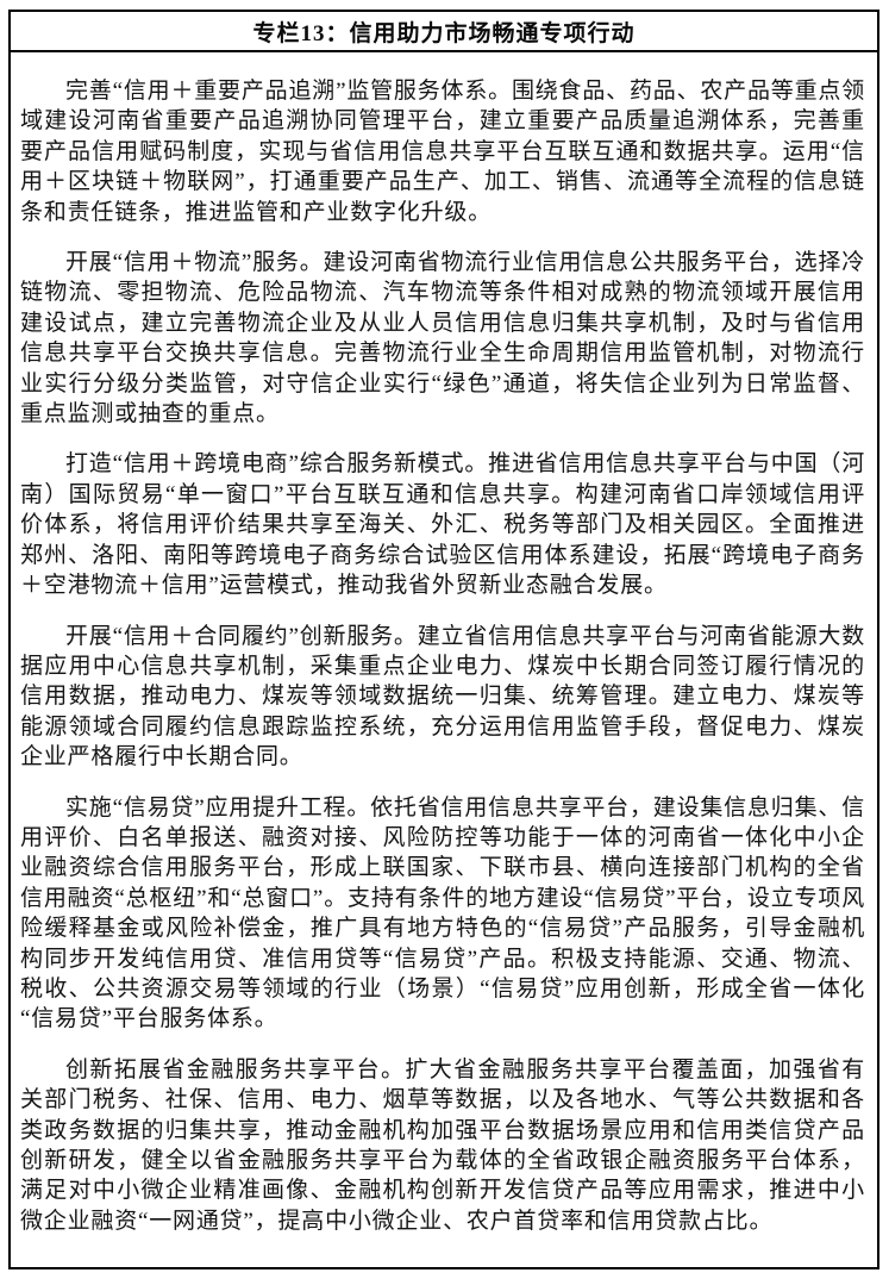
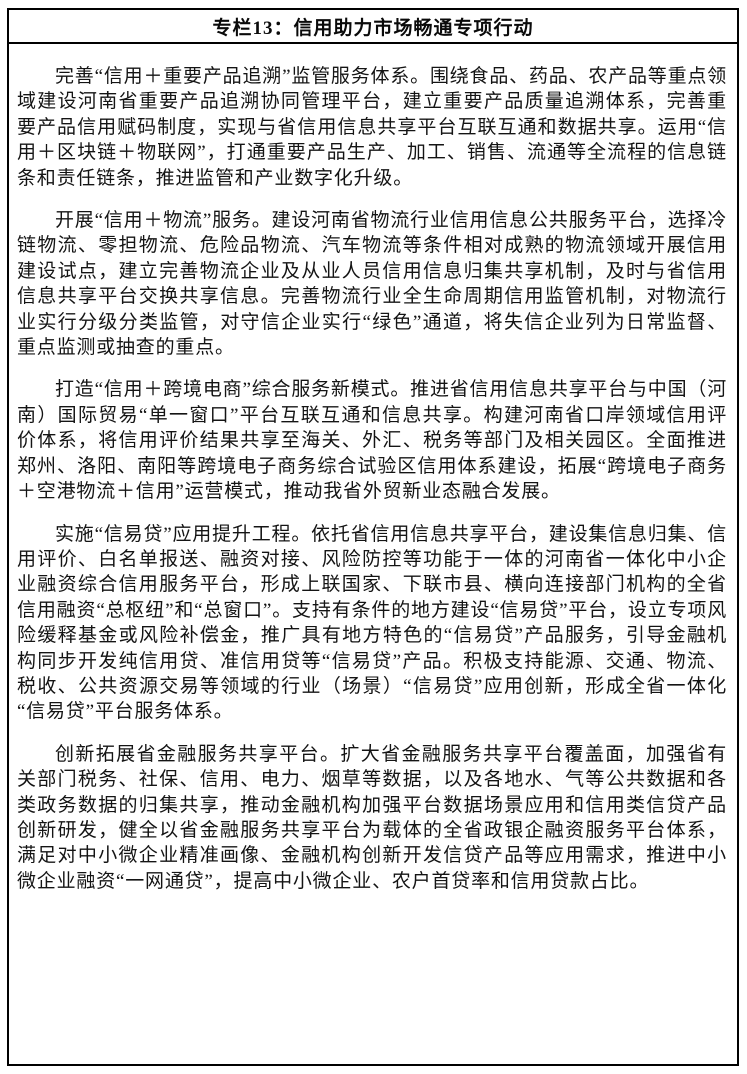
  专栏13：信用助力市场畅通专项行动
  完善“信用＋重要产品追溯”监管服务体系。围绕食品、药品、农产品等重点领域建设河南省重要产品追溯协同管理平台，建立重要产品质量追溯体系，完善重要产品信用赋码制度，实现与省信用信息共享平台互联互通和数据共享。运用“信用＋区块链＋物联网”，打通重要产品生产、加工、销售、流通等全流程的信息链条和责任链条，推进监管和产业数字化升级。
  开展“信用＋物流”服务。建设河南省物流行业信用信息公共服务平台，选择冷链物流、零担物流、危险品物流、汽车物流等条件相对成熟的物流领域开展信用建设试点，建立完善物流企业及从业人员信用信息归集共享机制，及时与省信用信息共享平台交换共享信息。完善物流行业全生命周期信用监管机制，对物流行业实行分级分类监管，对守信企业实行“绿色”通道，将失信企业列为日常监督、重点监测或抽查的重点。
  打造“信用＋跨境电商”综合服务新模式。推进省信用信息共享平台与中国（河南）国际贸易“单一窗口”平台互联互通和信息共享。构建河南省口岸领域信用评价体系，将信用评价结果共享至海关、外汇、税务等部门及相关园区。全面推进郑州、洛阳、南阳等跨境电子商务综合试验区信用体系建设，拓展“跨境电子商务＋空港物流＋信用”运营模式，推动我省外贸新业态融合发展。
- 开展“信用＋合同履约”创新服务。建立省信用信息共享平台与河南省能源大数据应用中心信息共享机制，采集重点企业电力、煤炭中长期合同签订履行情况的信用数据，推动电力、煤炭等领域数据统一归集、统筹管理。建立电力、煤炭等能源领域合同履约信息跟踪监控系统，充分运用信用监管手段，督促电力、煤炭企业严格履行中长期合同。
  实施“信易贷”应用提升工程。依托省信用信息共享平台，建设集信息归集、信用评价、白名单报送、融资对接、风险防控等功能于一体的河南省一体化中小企业融资综合信用服务平台，形成上联国家、下联市县、横向连接部门机构的全省信用融资“总枢纽”和“总窗口”。支持有条件的地方建设“信易贷”平台，设立专项风险缓释基金或风险补偿金，推广具有地方特色的“信易贷”产品服务，引导金融机构同步开发纯信用贷、准信用贷等“信易贷”产品。积极支持能源、交通、物流、税收、公共资源交易等领域的行业（场景）“信易贷”应用创新，形成全省一体化“信易贷”平台服务体系。
  创新拓展省金融服务共享平台。扩大省金融服务共享平台覆盖面，加强省有关部门税务、社保、信用、电力、烟草等数据，以及各地水、气等公共数据和各类政务数据的归集共享，推动金融机构加强平台数据场景应用和信用类信贷产品创新研发，健全以省金融服务共享平台为载体的全省政银企融资服务平台体系，满足对中小微企业精准画像、金融机构创新开发信贷产品等应用需求，推进中小微企业融资“一网通贷”，提高中小微企业、农户首贷率和信用贷款占比。
